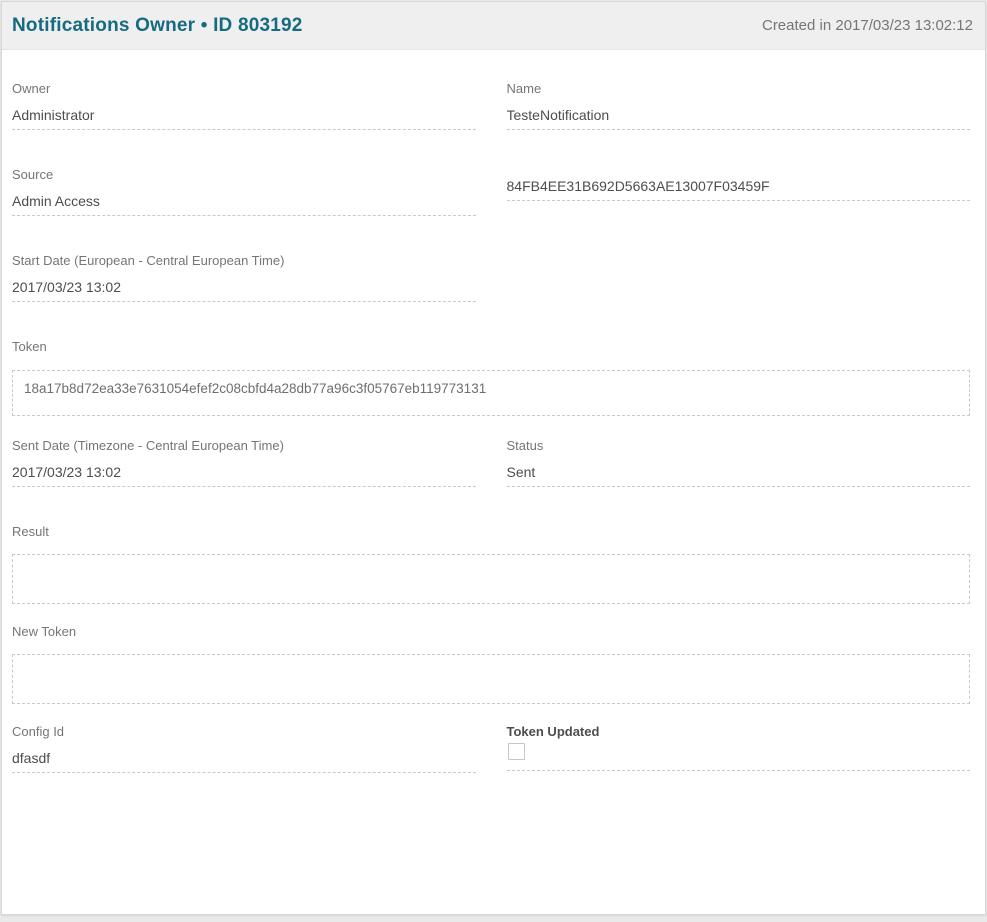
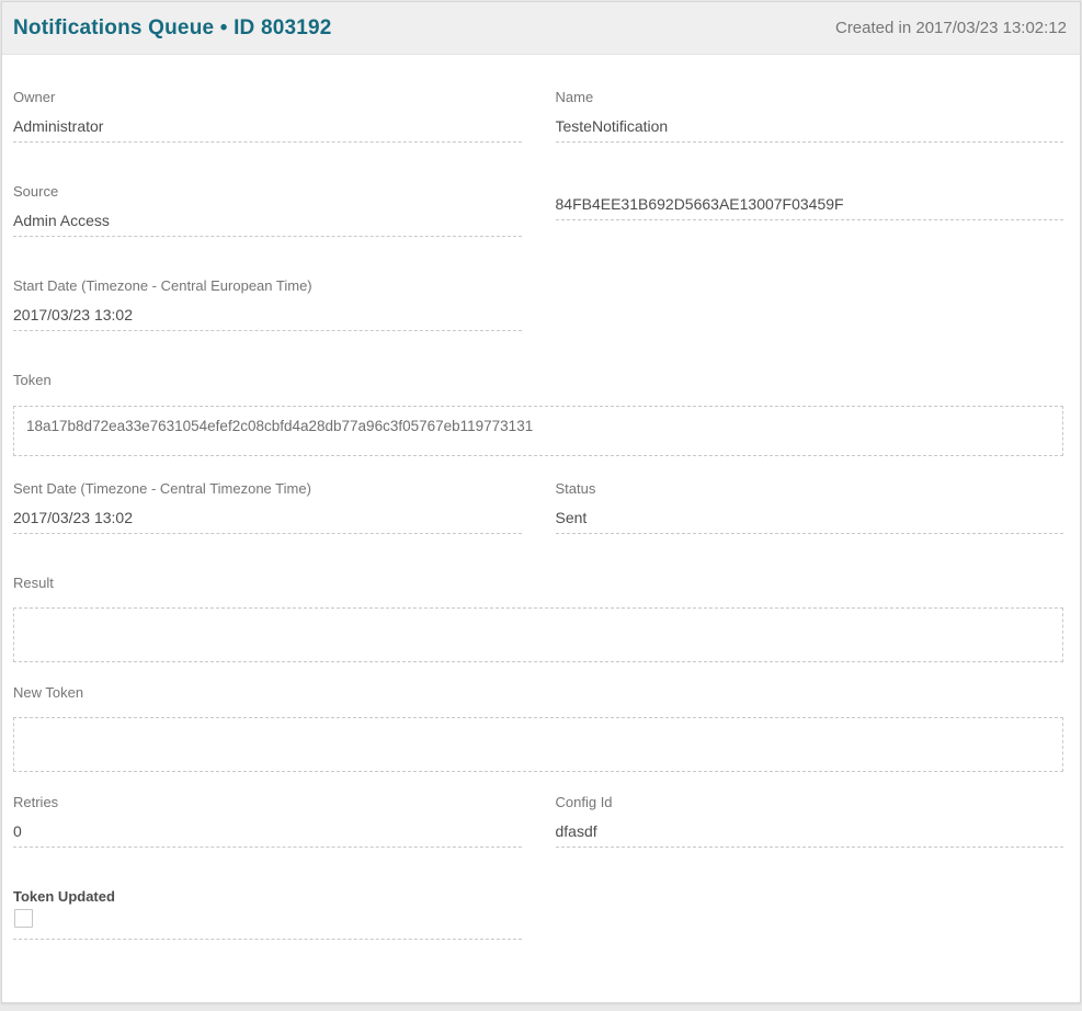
- Notifications Owner • ID 803192
+ Notifications Queue • ID 803192
  Created in 2017/03/23 13:02:12
  Owner
  Administrator
  Name
  TesteNotification
  Source
  Admin Access
  84FB4EE31B692D5663AE13007F03459F
- Start Date (European - Central European Time)
+ Start Date (Timezone - Central European Time)
  2017/03/23 13:02
  Token
  18a17b8d72ea33e7631054efef2c08cbfd4a28db77a96c3f05767eb119773131
- Sent Date (Timezone - Central European Time)
+ Sent Date (Timezone - Central Timezone Time)
  2017/03/23 13:02
  Status
  Sent
  Result
  New Token
+ Retries
+ 0
  Config Id
  dfasdf
  Token Updated
